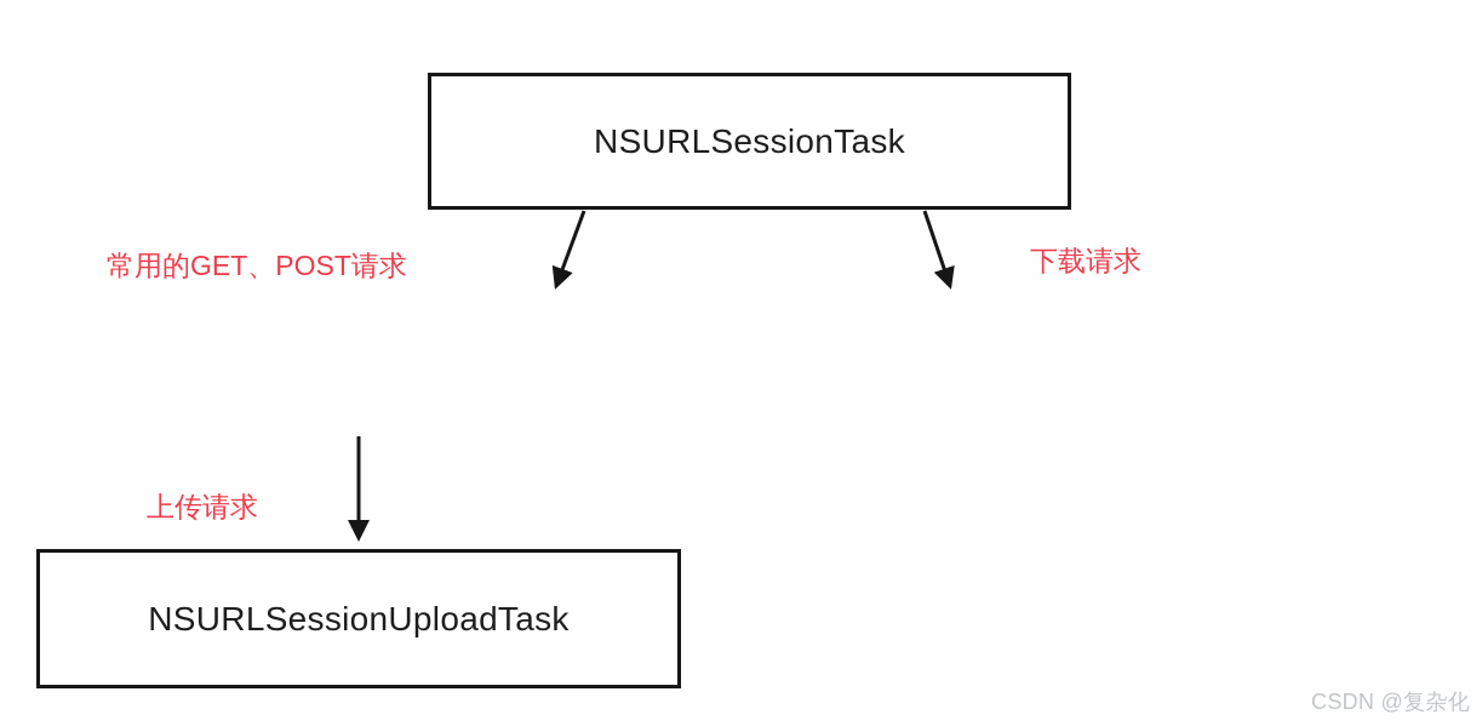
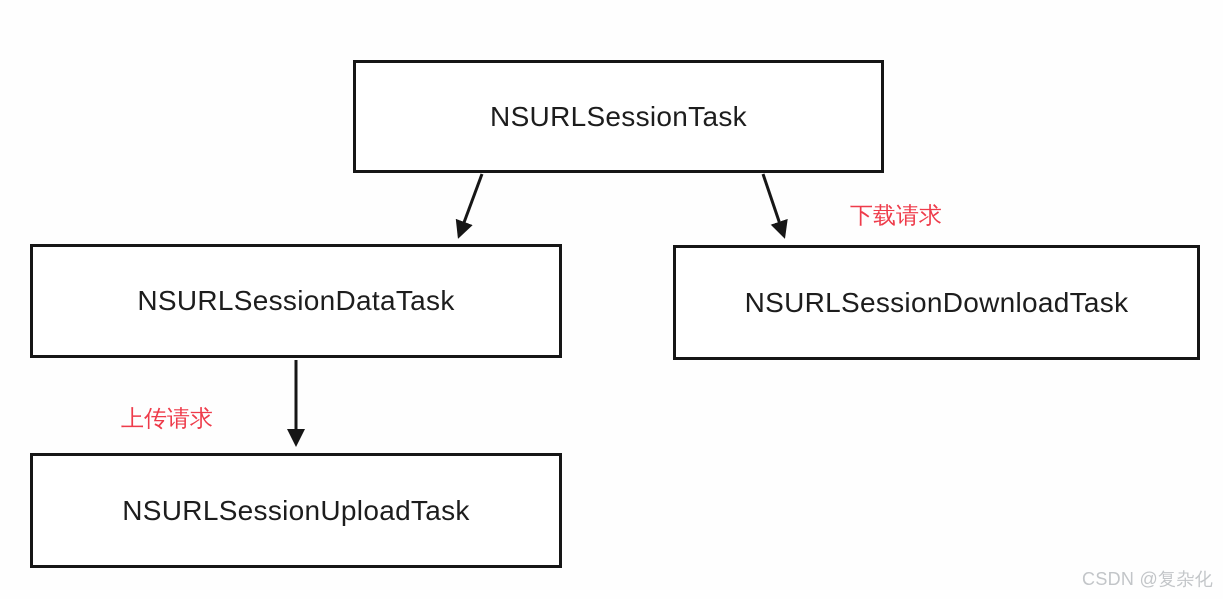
  NSURLSessionTask
+ NSURLSessionDataTask
+ NSURLSessionDownloadTask
  NSURLSessionUploadTask
- 常用的GET、POST请求
  下载请求
  上传请求
  CSDN @复杂化
